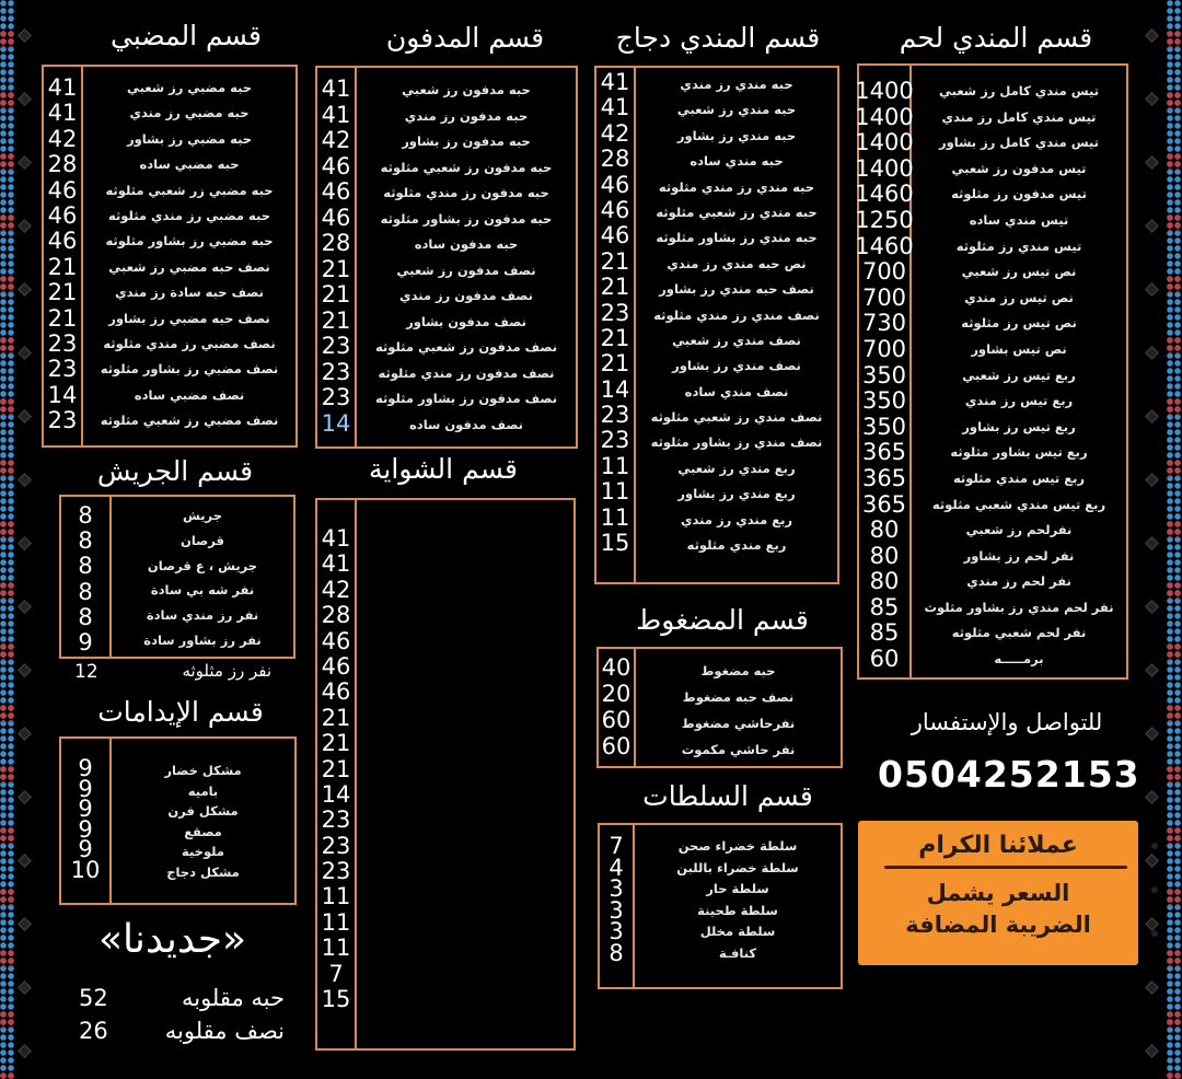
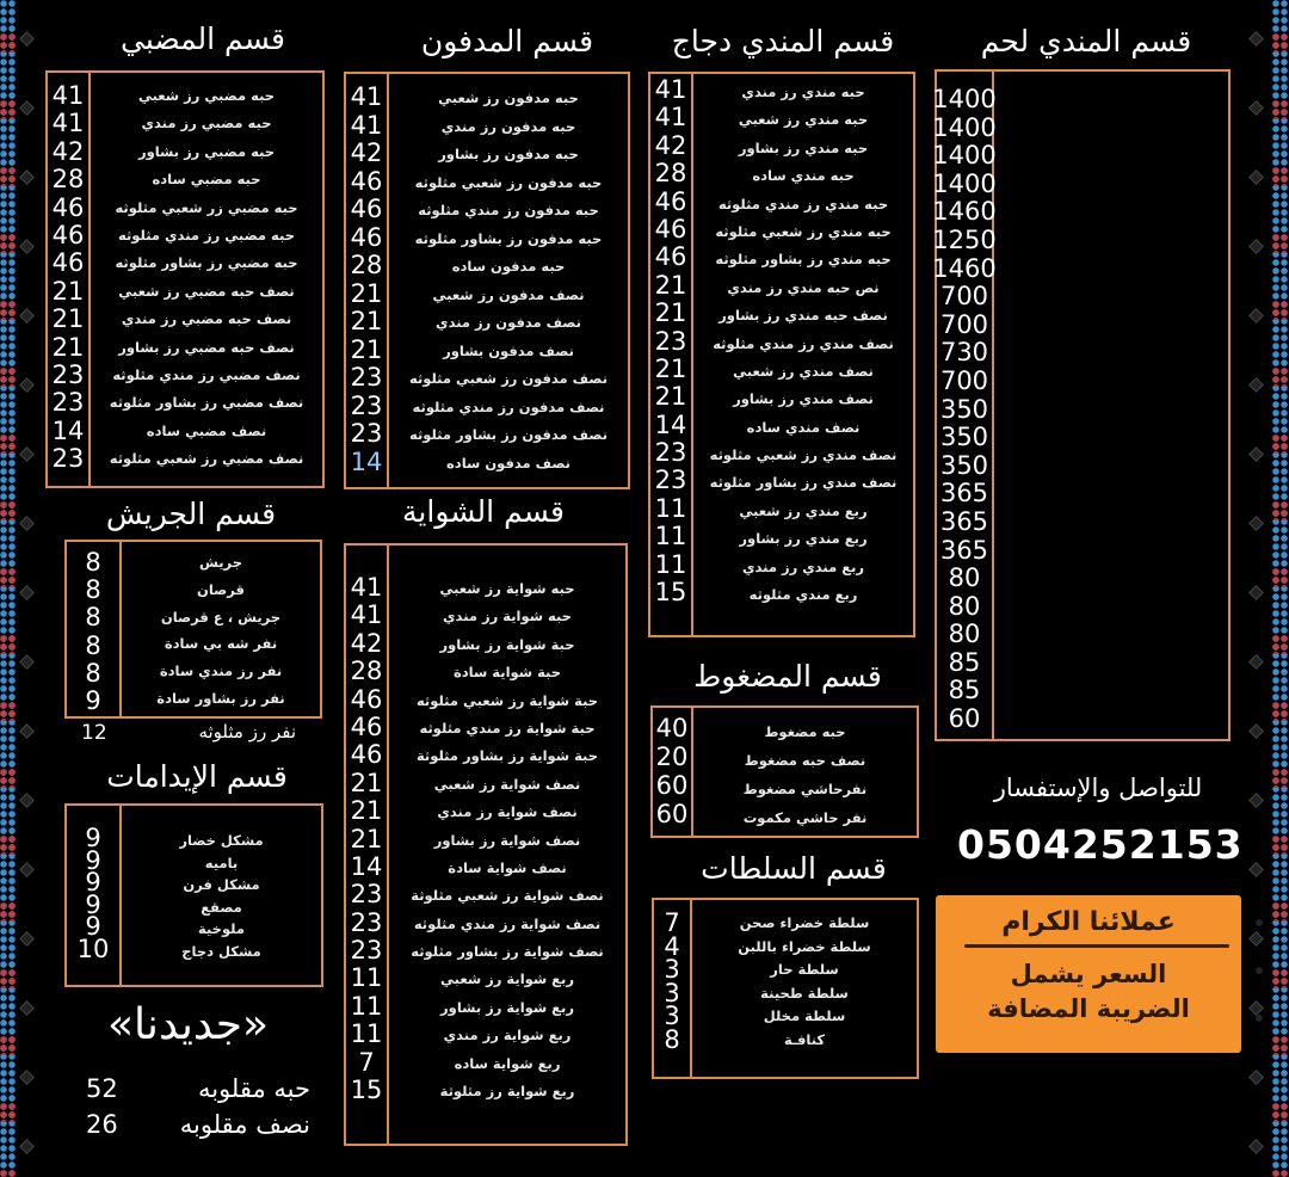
  قسم المندي لحم
  قسم المندي دجاج
  قسم المدفون
  قسم المضبي
  قسم الشواية
  قسم الجريش
  قسم الإيدامات
  قسم المضغوط
  قسم السلطات
  1400
  1400
  1400
  1400
  1460
  1250
  1460
  700
  700
  730
  700
  350
  350
  350
  365
  365
  365
  80
  80
  80
  85
  85
  60
- تيس مندي كامل رز شعبي
- تيس مندي كامل رز مندي
- تيس مندي كامل رز بشاور
- تيس مدفون رز شعبي
- تيس مدفون رز مثلوثه
- تيس مندي ساده
- تيس مندي رز مثلوثه
- نص تيس رز شعبي
- نص تيس رز مندي
- نص تيس رز مثلوثه
- نص تيس بشاور
- ربع تيس رز شعبي
- ربع تيس رز مندي
- ربع تيس رز بشاور
- ربع تيس بشاور مثلوثه
- ربع تيس مندي مثلوثه
- ربع تيس مندي شعبي مثلوثه
- نفرلحم رز شعبي
- نفر لحم رز بشاور
- نفر لحم رز مندي
- نفر لحم مندي رز بشاور مثلوث
- نفر لحم شعبي مثلوثه
- برمـــــه
  41
  41
  42
  28
  46
  46
  46
  21
  21
  23
  21
  21
  14
  23
  23
  11
  11
  11
  15
  حبه مندي رز مندي
  حبه مندي رز شعبي
  حبه مندي رز بشاور
  حبه مندي ساده
  حبه مندي رز مندي مثلوثه
  حبه مندي رز شعبي مثلوثه
  حبه مندي رز بشاور مثلوثه
  نص حبه مندي رز مندي
  نصف حبه مندي رز بشاور
  نصف مندي رز مندي مثلوثه
  نصف مندي رز شعبي
  نصف مندي رز بشاور
  نصف مندي ساده
  نصف مندي رز شعبي مثلوثه
  نصف مندي رز بشاور مثلوثه
  ربع مندي رز شعبي
  ربع مندي رز بشاور
  ربع مندي رز مندي
  ربع مندي مثلوثه
  41
  41
  42
  46
  46
  46
  28
  21
  21
  21
  23
  23
  23
  14
  حبه مدفون رز شعبي
  حبه مدفون رز مندي
  حبه مدفون رز بشاور
  حبه مدفون رز شعبي مثلوثه
  حبه مدفون رز مندي مثلوثه
  حبه مدفون رز بشاور مثلوثه
  حبه مدفون ساده
  نصف مدفون رز شعبي
  نصف مدفون رز مندي
  نصف مدفون بشاور
  نصف مدفون رز شعبي مثلوثه
  نصف مدفون رز مندي مثلوثه
  نصف مدفون رز بشاور مثلوثه
  نصف مدفون ساده
  41
  41
  42
  28
  46
  46
  46
  21
  21
  21
  23
  23
  14
  23
  حبه مضبي رز شعبي
  حبه مضبي رز مندي
  حبه مضبي رز بشاور
  حبه مضبي ساده
  حبه مضبي زر شعبي مثلوثه
  حبه مضبي رز مندي مثلوثه
  حبه مضبي رز بشاور مثلوثه
  نصف حبه مضبي رز شعبي
- نصف حبه سادة رز مندي
+ نصف حبه مضبي رز مندي
  نصف حبه مضبي رز بشاور
  نصف مضبي رز مندي مثلوثه
  نصف مضبي رز بشاور مثلوثه
  نصف مضبي ساده
  نصف مضبي رز شعبي مثلوثه
  41
  41
  42
  28
  46
  46
  46
  21
  21
  21
  14
  23
  23
  23
  11
  11
  11
  7
  15
+ حبه شواية رز شعبي
+ حبه شواية رز مندي
+ حبة شواية رز بشاور
+ حبة شواية سادة
+ حبة شواية رز شعبي مثلوثه
+ حبة شواية رز مندي مثلوثه
+ حبة شواية رز بشاور مثلوثة
+ نصف شواية رز شعبي
+ نصف شواية رز مندي
+ نصف شواية رز بشاور
+ نصف شواية سادة
+ نصف شواية رز شعبي مثلوثة
+ نصف شواية رز مندي مثلوثه
+ نصف شواية رز بشاور مثلوثه
+ ربع شواية رز شعبي
+ ربع شواية رز بشاور
+ ربع شواية رز مندي
+ ربع شواية ساده
+ ربع شواية رز مثلوثة
  8
  8
  8
  8
  8
  9
  جريش
  قرصان
  جريش ، ع قرصان
  نفر شه بي سادة
  نفر رز مندي سادة
  نفر رز بشاور سادة
  نفر رز مثلوثه
  12
  9
  9
  9
  9
  9
  10
  مشكل خضار
  باميه
  مشكل فرن
  مصقع
  ملوخية
  مشكل دجاج
  40
  20
  60
  60
  حبه مضغوط
  نصف حبه مضغوط
  نفرحاشي مضغوط
  نفر حاشي مكموت
  7
  4
  3
  3
  3
  8
  سلطة خضراء صحن
  سلطة خضراء باللبن
  سلطة حار
  سلطة طحينة
  سلطة مخلل
  كنافـة
  «جديدنا»
  حبه مقلوبه
  52
  نصف مقلوبه
  26
  للتواصل والإستفسار
  0504252153
  عملائنا الكرام
  السعر يشمل
  الضريبة المضافة
